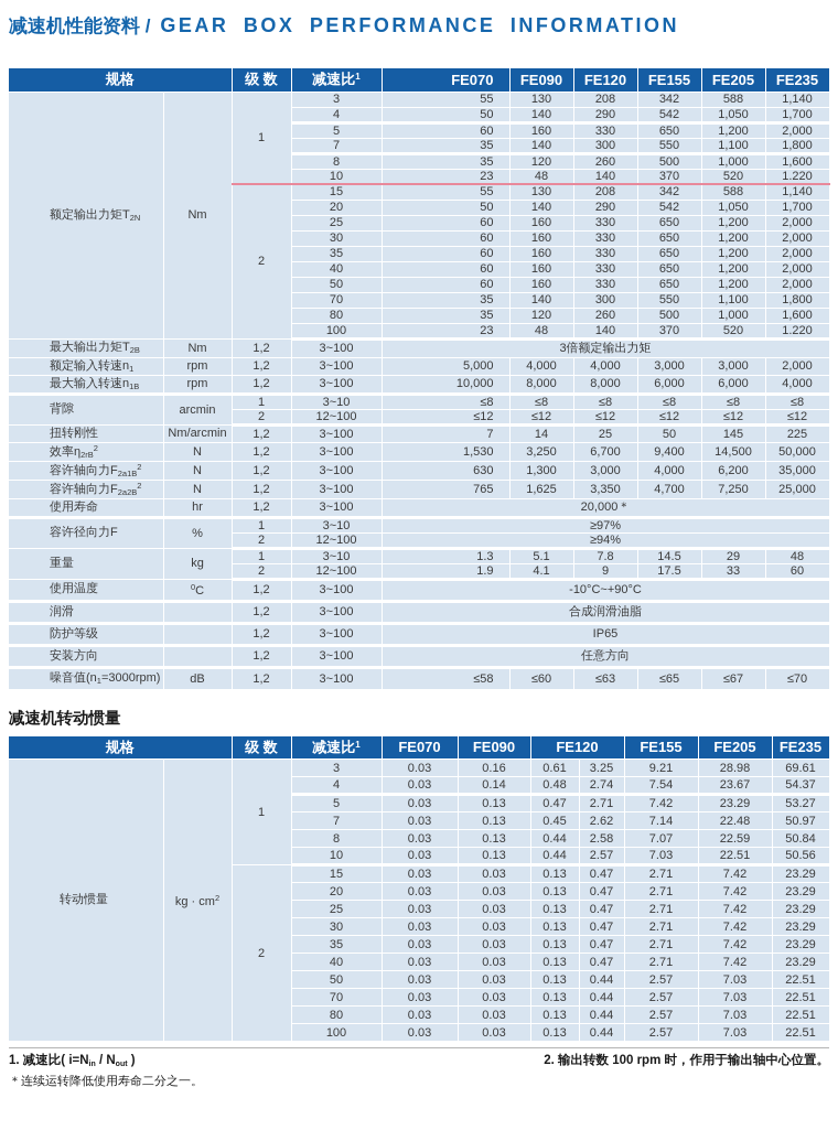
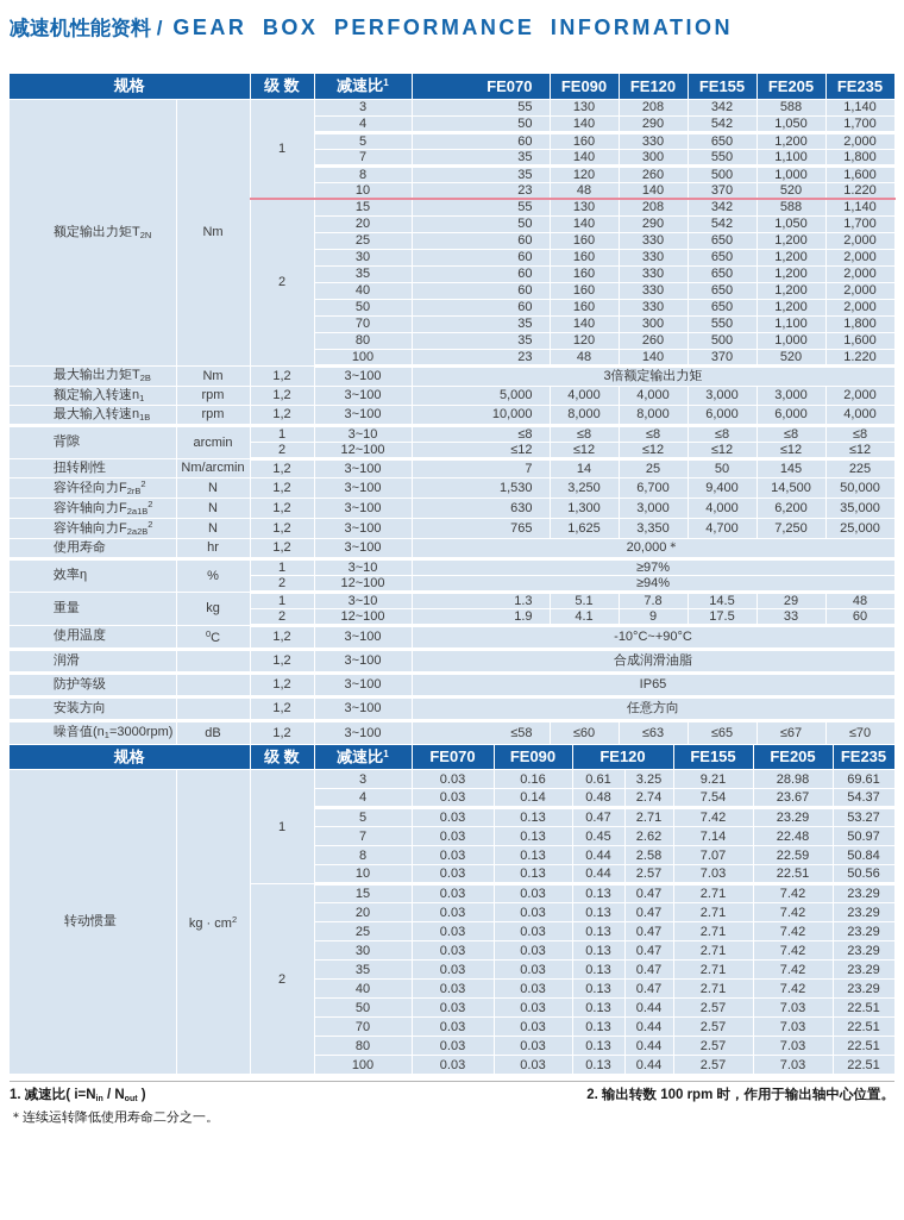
  减速机性能资料 / GEAR BOX PERFORMANCE INFORMATION
  规格	级 数	减速比1	FE070	FE090	FE120	FE155	FE205	FE235
  额定输出力矩T2N	Nm	1	3	55	130	208	342	588	1,140
  4	50	140	290	542	1,050	1,700
  5	60	160	330	650	1,200	2,000
  7	35	140	300	550	1,100	1,800
  8	35	120	260	500	1,000	1,600
  10	23	48	140	370	520	1.220
  2	15	55	130	208	342	588	1,140
  20	50	140	290	542	1,050	1,700
  25	60	160	330	650	1,200	2,000
  30	60	160	330	650	1,200	2,000
  35	60	160	330	650	1,200	2,000
  40	60	160	330	650	1,200	2,000
  50	60	160	330	650	1,200	2,000
  70	35	140	300	550	1,100	1,800
  80	35	120	260	500	1,000	1,600
  100	23	48	140	370	520	1.220
  最大输出力矩T2B	Nm	1,2	3~100	3倍额定输出力矩
  额定输入转速n1	rpm	1,2	3~100	5,000	4,000	4,000	3,000	3,000	2,000
  最大输入转速n1B	rpm	1,2	3~100	10,000	8,000	8,000	6,000	6,000	4,000
  背隙	arcmin	1	3~10	≤8	≤8	≤8	≤8	≤8	≤8
  2	12~100	≤12	≤12	≤12	≤12	≤12	≤12
  扭转刚性	Nm/arcmin	1,2	3~100	7	14	25	50	145	225
- 效率η2rB2	N	1,2	3~100	1,530	3,250	6,700	9,400	14,500	50,000
+ 容许径向力F2rB2	N	1,2	3~100	1,530	3,250	6,700	9,400	14,500	50,000
  容许轴向力F2a1B2	N	1,2	3~100	630	1,300	3,000	4,000	6,200	35,000
  容许轴向力F2a2B2	N	1,2	3~100	765	1,625	3,350	4,700	7,250	25,000
  使用寿命	hr	1,2	3~100	20,000＊
- 容许径向力F	%	1	3~10	≥97%
+ 效率η	%	1	3~10	≥97%
  2	12~100	≥94%
  重量	kg	1	3~10	1.3	5.1	7.8	14.5	29	48
  2	12~100	1.9	4.1	9	17.5	33	60
  使用温度	0C	1,2	3~100	-10°C~+90°C
  润滑		1,2	3~100	合成润滑油脂
  防护等级		1,2	3~100	IP65
  安装方向		1,2	3~100	任意方向
  噪音值(n1=3000rpm)	dB	1,2	3~100	≤58	≤60	≤63	≤65	≤67	≤70
- 减速机转动惯量
  规格	级 数	减速比1	FE070	FE090	FE120	FE155	FE205	FE235
  转动惯量	kg · cm2	1	3	0.03	0.16	0.61	3.25	9.21	28.98	69.61
  4	0.03	0.14	0.48	2.74	7.54	23.67	54.37
  5	0.03	0.13	0.47	2.71	7.42	23.29	53.27
  7	0.03	0.13	0.45	2.62	7.14	22.48	50.97
  8	0.03	0.13	0.44	2.58	7.07	22.59	50.84
  10	0.03	0.13	0.44	2.57	7.03	22.51	50.56
  2	15	0.03	0.03	0.13	0.47	2.71	7.42	23.29
  20	0.03	0.03	0.13	0.47	2.71	7.42	23.29
  25	0.03	0.03	0.13	0.47	2.71	7.42	23.29
  30	0.03	0.03	0.13	0.47	2.71	7.42	23.29
  35	0.03	0.03	0.13	0.47	2.71	7.42	23.29
  40	0.03	0.03	0.13	0.47	2.71	7.42	23.29
  50	0.03	0.03	0.13	0.44	2.57	7.03	22.51
  70	0.03	0.03	0.13	0.44	2.57	7.03	22.51
  80	0.03	0.03	0.13	0.44	2.57	7.03	22.51
  100	0.03	0.03	0.13	0.44	2.57	7.03	22.51
  1. 减速比( i=N / N )
  2. 输出转数 100 rpm 时，作用于输出轴中心位置。
  ＊连续运转降低使用寿命二分之一。
